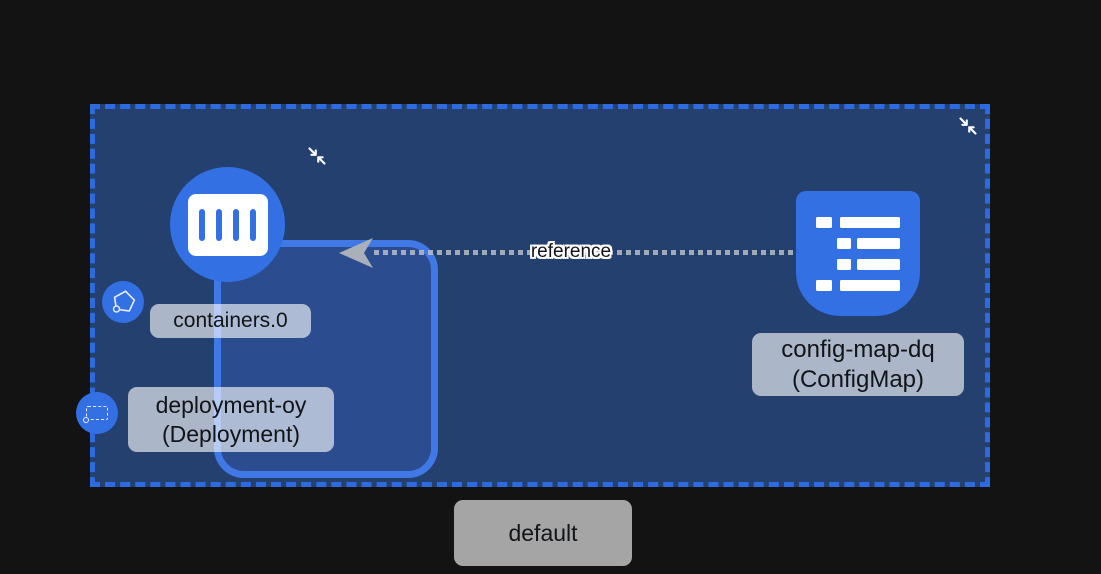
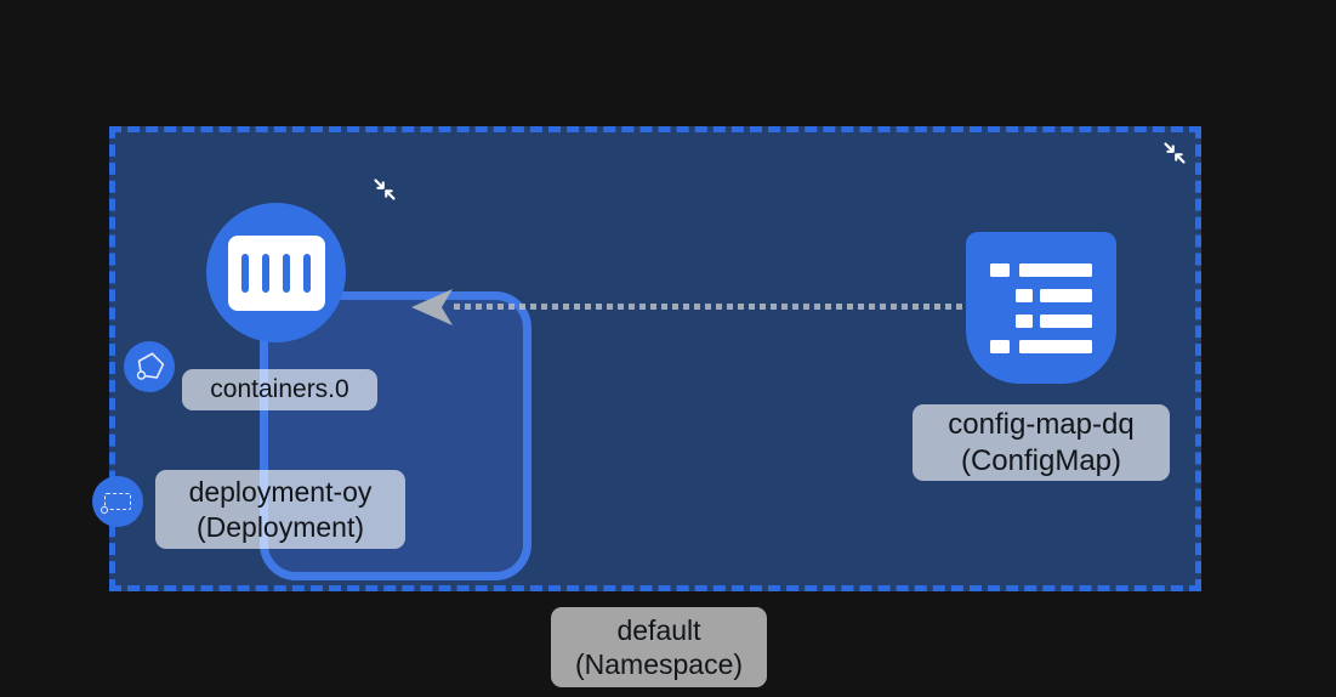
- reference
  containers.0
  deployment-oy
  (Deployment)
  config-map-dq
  (ConfigMap)
  default
+ (Namespace)
